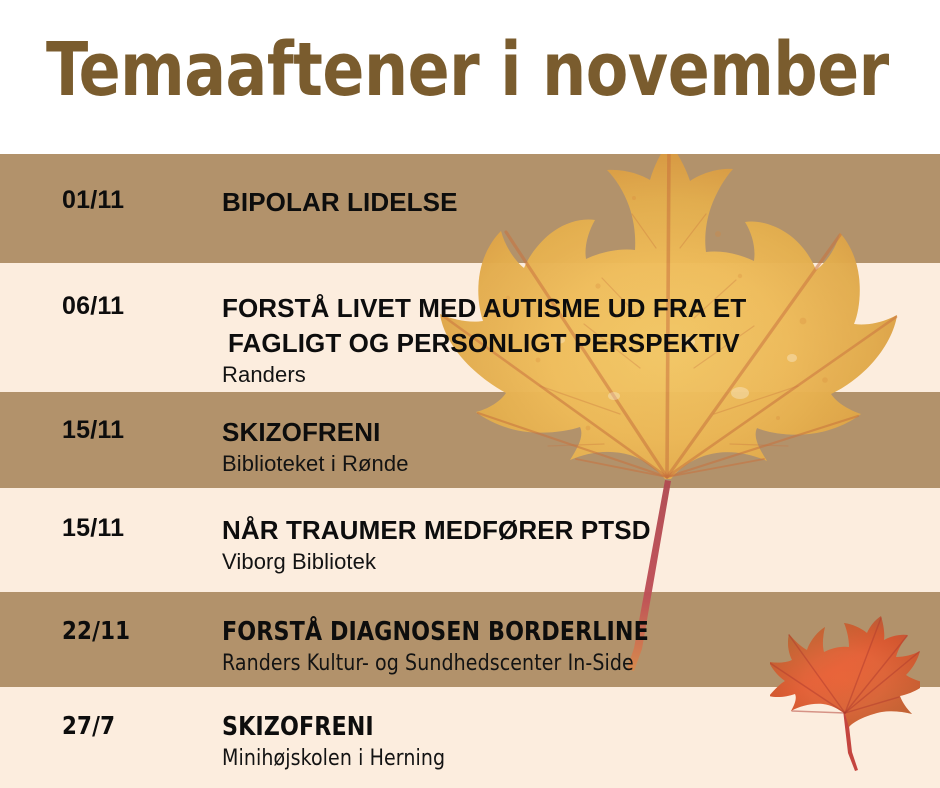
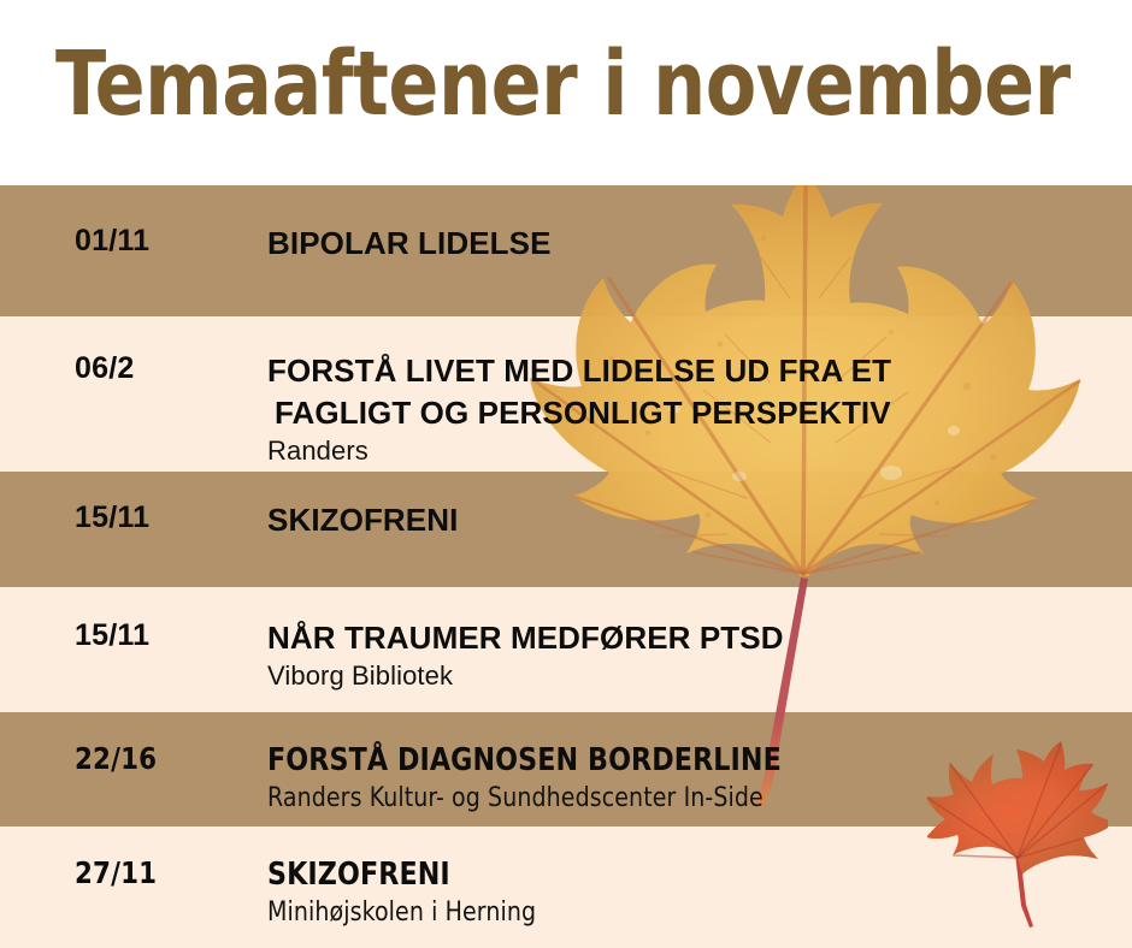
  Temaaftener i november
  01/11
  BIPOLAR LIDELSE
- 06/11
+ 06/2
- FORSTÅ LIVET MED AUTISME UD FRA ET
+ FORSTÅ LIVET MED LIDELSE UD FRA ET
  FAGLIGT OG PERSONLIGT PERSPEKTIV
  Randers
  15/11
  SKIZOFRENI
- Biblioteket i Rønde
  15/11
  NÅR TRAUMER MEDFØRER PTSD
  Viborg Bibliotek
- 22/11
+ 22/16
  FORSTÅ DIAGNOSEN BORDERLINE
  Randers Kultur- og Sundhedscenter In-Side
- 27/7
+ 27/11
  SKIZOFRENI
  Minihøjskolen i Herning
